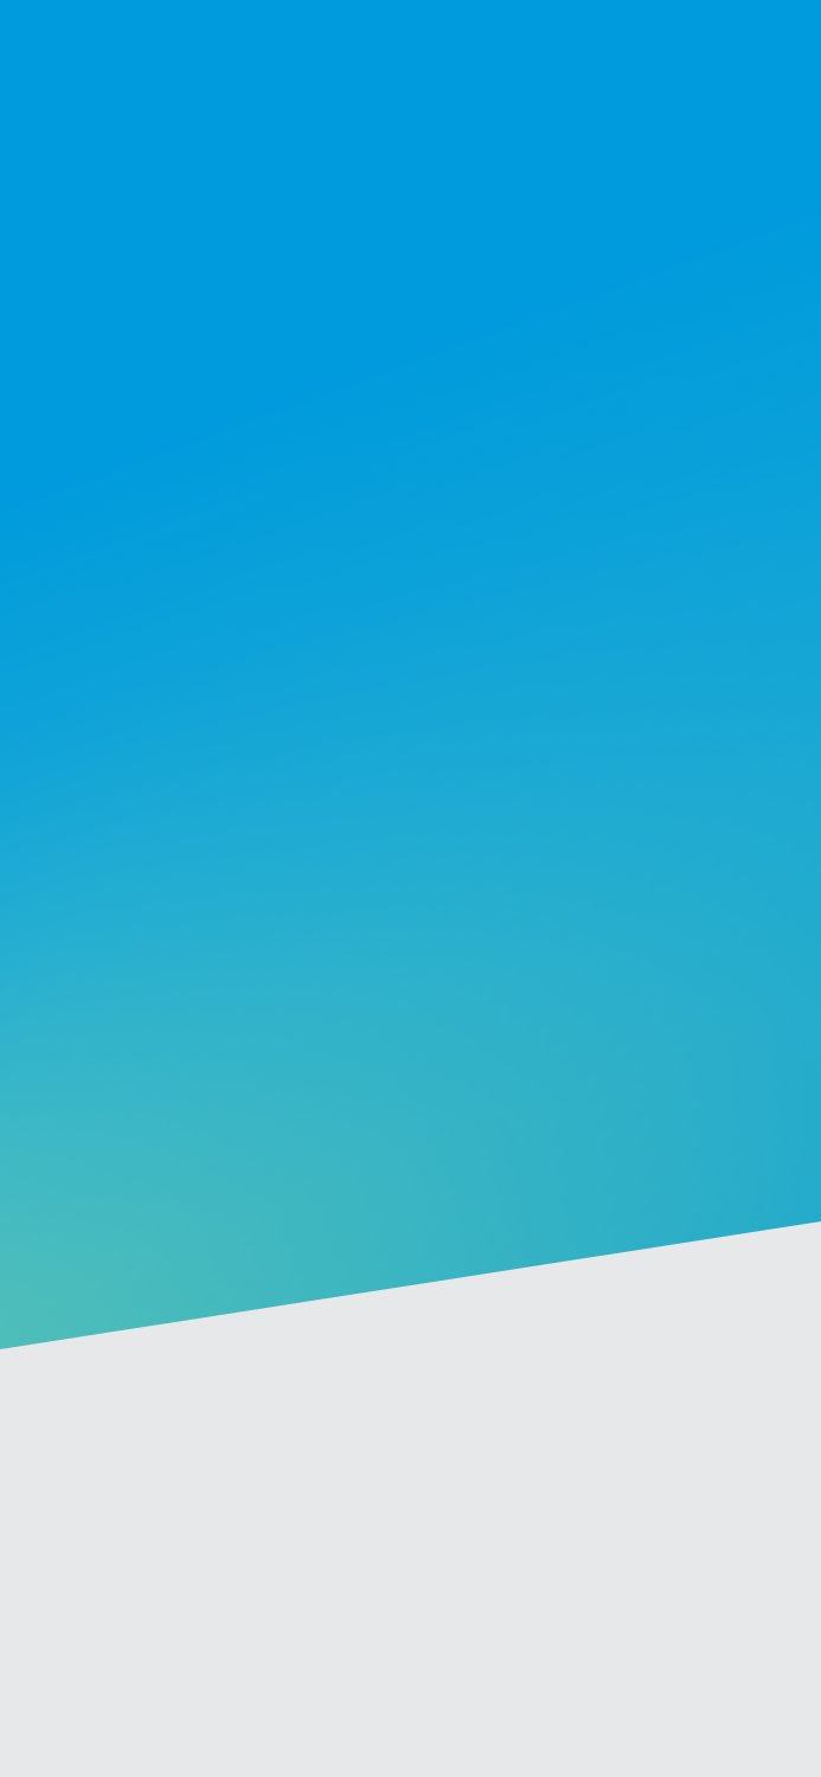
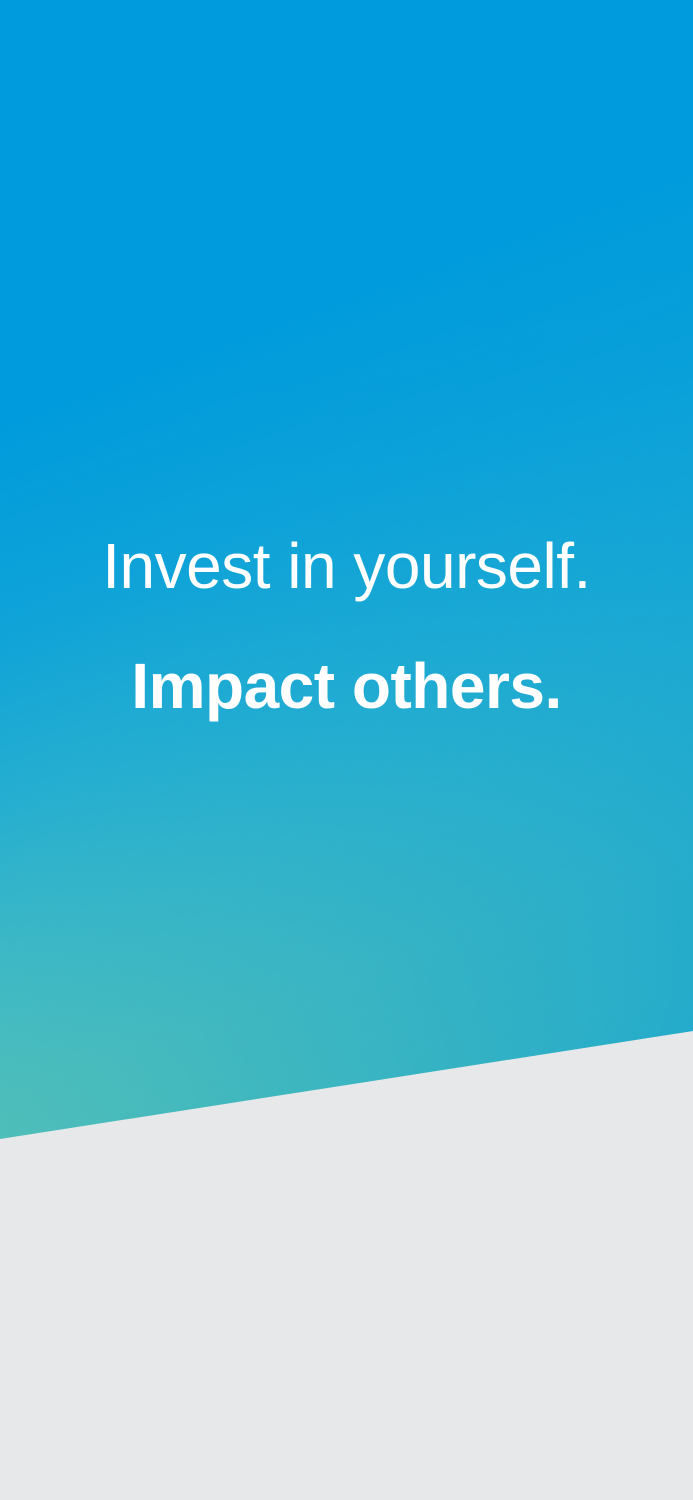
+ Invest in yourself.
+ Impact others.
